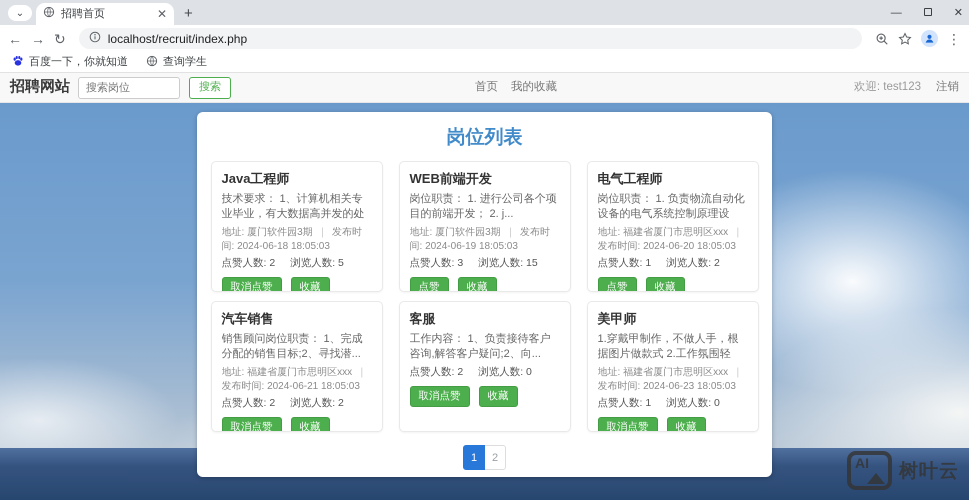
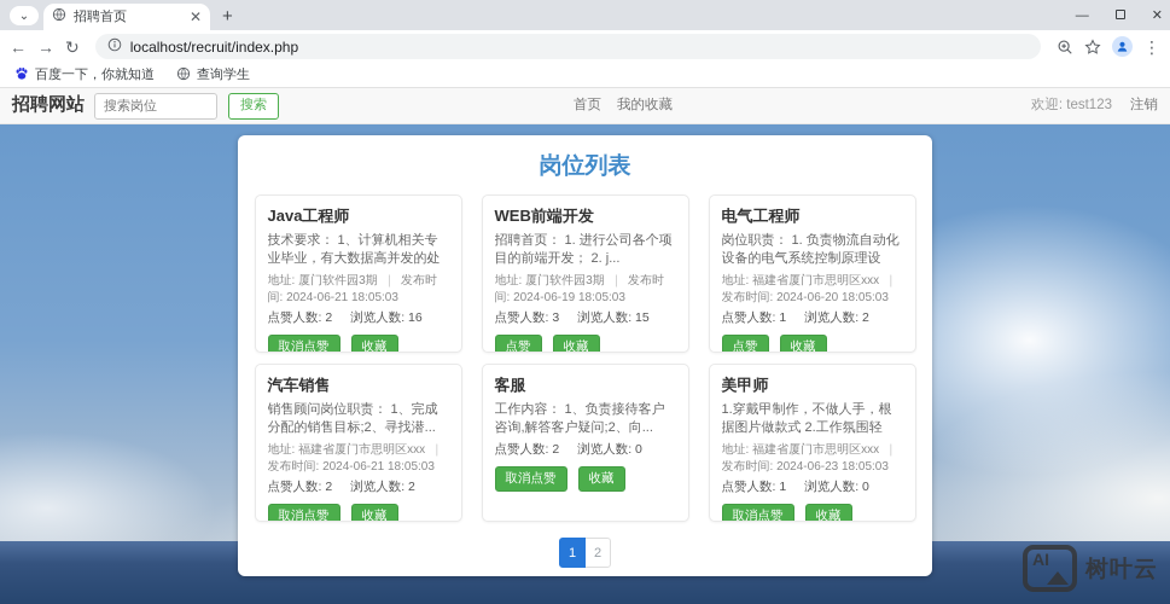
  ⌄
  招聘首页
  ✕
  +
  —
  ✕
  ←
  →
  ↻
  localhost/recruit/index.php
  ⋮
  百度一下，你就知道
  查询学生
  招聘网站
  搜索岗位
  搜索
  首页
  我的收藏
  欢迎: test123
  注销
  岗位列表
  Java工程师
  技术要求： 1、计算机相关专业毕业，有大数据高并发的处
- 地址: 厦门软件园3期 ｜ 发布时间: 2024-06-18 18:05:03
+ 地址: 厦门软件园3期 ｜ 发布时间: 2024-06-21 18:05:03
  点赞人数: 2
- 浏览人数: 5
+ 浏览人数: 16
  取消点赞
  收藏
  WEB前端开发
- 岗位职责： 1. 进行公司各个项目的前端开发； 2. j...
+ 招聘首页： 1. 进行公司各个项目的前端开发； 2. j...
  地址: 厦门软件园3期 ｜ 发布时间: 2024-06-19 18:05:03
  点赞人数: 3
  浏览人数: 15
  点赞
  收藏
  电气工程师
  岗位职责： 1. 负责物流自动化设备的电气系统控制原理设
  地址: 福建省厦门市思明区xxx ｜ 发布时间: 2024-06-20 18:05:03
  点赞人数: 1
  浏览人数: 2
  点赞
  收藏
  汽车销售
  销售顾问岗位职责： 1、完成分配的销售目标;2、寻找潜...
  地址: 福建省厦门市思明区xxx ｜ 发布时间: 2024-06-21 18:05:03
  点赞人数: 2
  浏览人数: 2
  取消点赞
  收藏
  客服
  工作内容： 1、负责接待客户咨询,解答客户疑问;2、向...
  点赞人数: 2
  浏览人数: 0
  取消点赞
  收藏
  美甲师
  1.穿戴甲制作，不做人手，根据图片做款式 2.工作氛围轻
  地址: 福建省厦门市思明区xxx ｜ 发布时间: 2024-06-23 18:05:03
  点赞人数: 1
  浏览人数: 0
  取消点赞
  收藏
  1
  2
  AI
  树叶云
